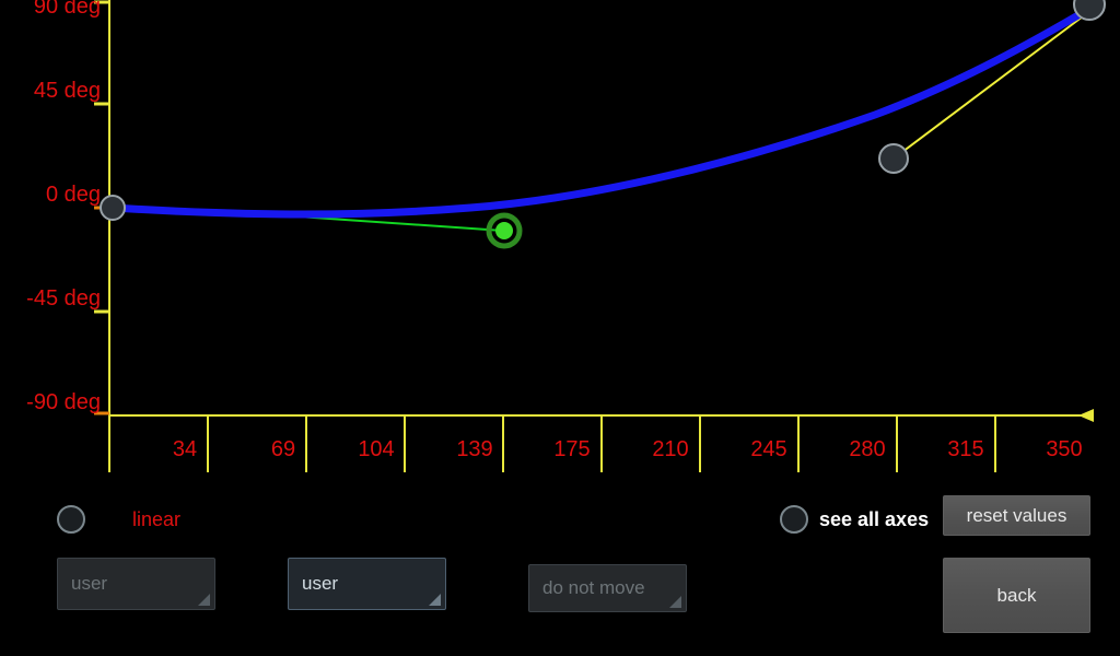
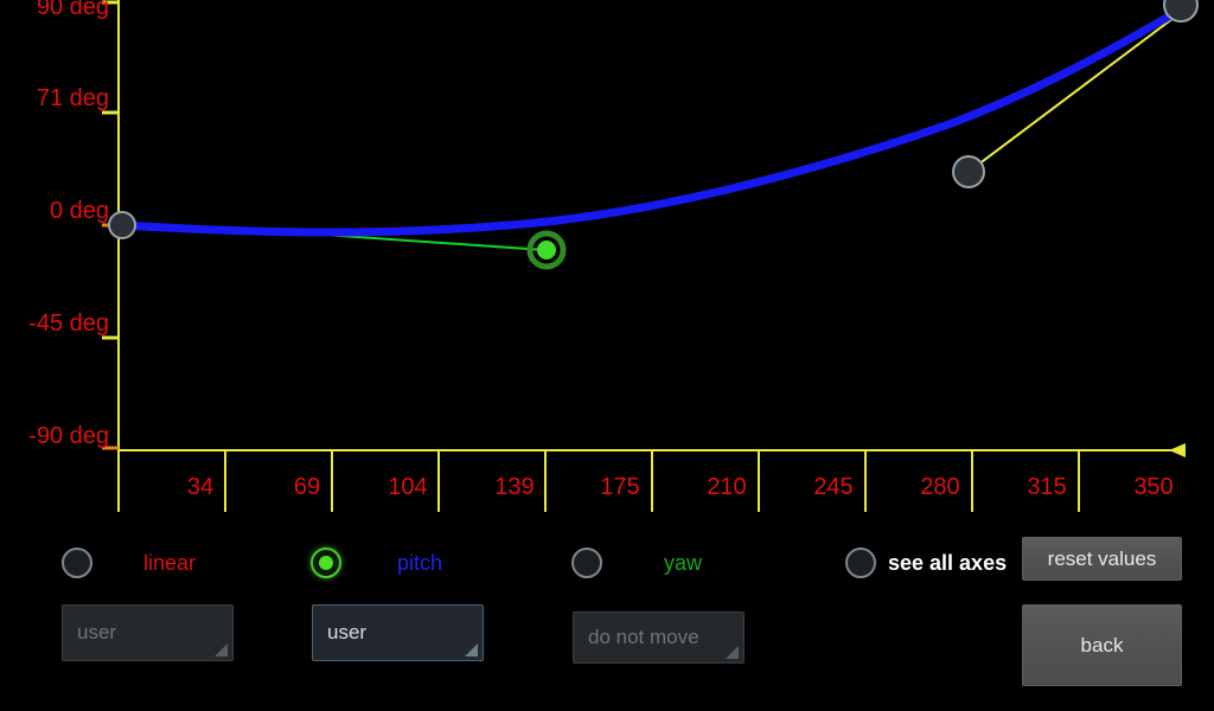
  90 deg
- 45 deg
+ 71 deg
  0 deg
  -45 deg
  -90 deg
  34
  69
  104
  139
  175
  210
  245
  280
  315
  350
  linear
+ pitch
+ yaw
  see all axes
  user
  user
  do not move
  reset values
  back
